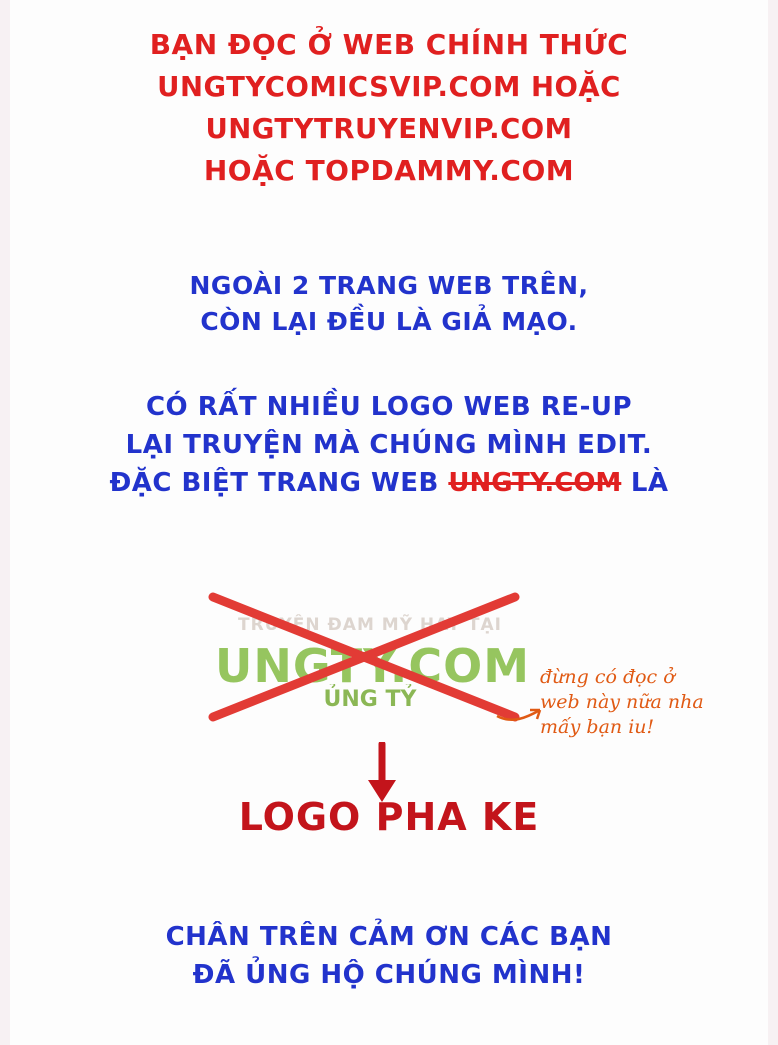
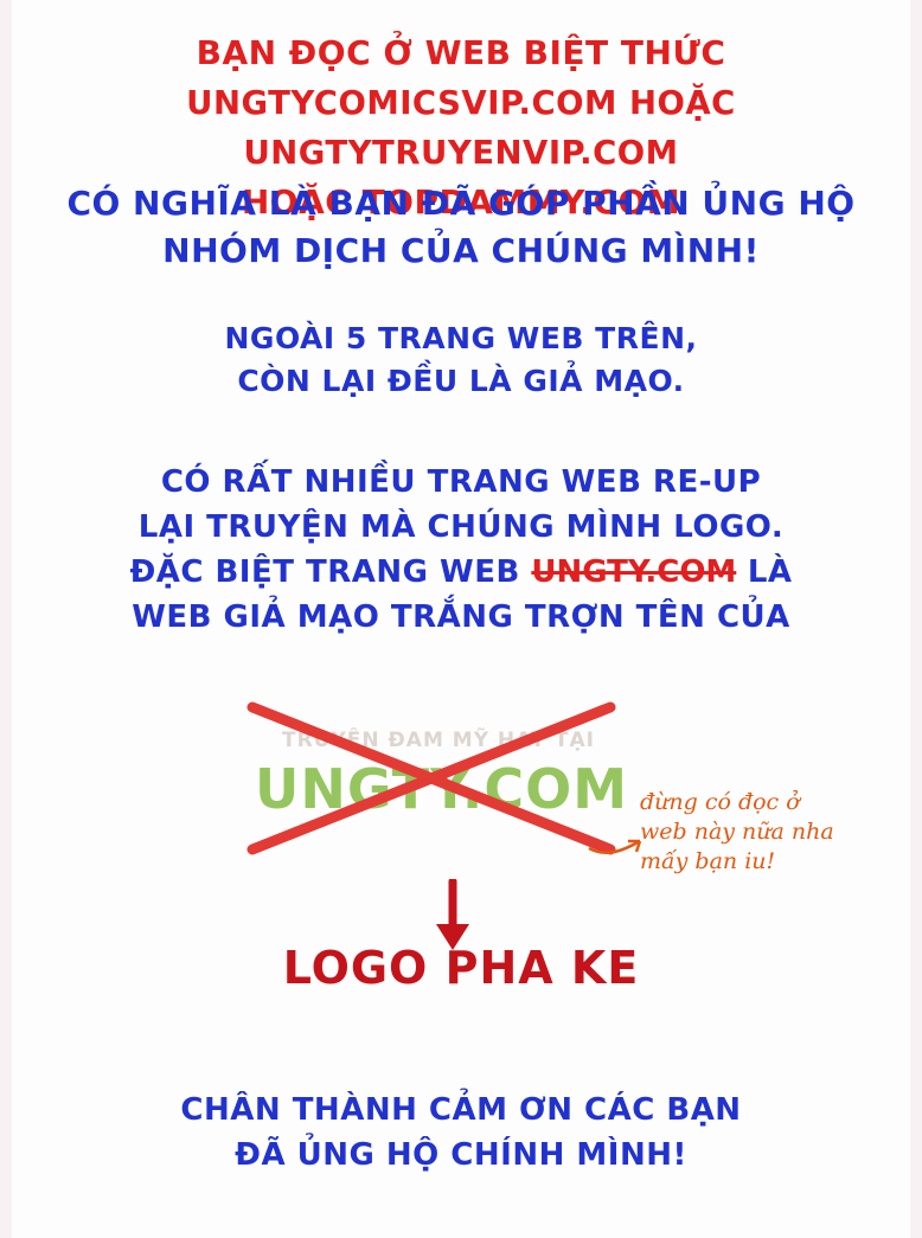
- BẠN ĐỌC Ở WEB CHÍNH THỨC
+ BẠN ĐỌC Ở WEB BIỆT THỨC
  UNGTYCOMICSVIP.COM HOẶC UNGTYTRUYENVIP.COM
  HOẶC TOPDAMMY.COM
+ CÓ NGHĨA LÀ BẠN ĐÃ GÓP PHẦN ỦNG HỘ
+ NHÓM DỊCH CỦA CHÚNG MÌNH!
- NGOÀI 2 TRANG WEB TRÊN,
+ NGOÀI 5 TRANG WEB TRÊN,
  CÒN LẠI ĐỀU LÀ GIẢ MẠO.
- CÓ RẤT NHIỀU LOGO WEB RE-UP
+ CÓ RẤT NHIỀU TRANG WEB RE-UP
- LẠI TRUYỆN MÀ CHÚNG MÌNH EDIT.
+ LẠI TRUYỆN MÀ CHÚNG MÌNH LOGO.
  ĐẶC BIỆT TRANG WEB UNGTY.COM LÀ
+ WEB GIẢ MẠO TRẮNG TRỢN TÊN CỦA
  TRỆN ĐAM MỸ H TẠI
  UNG.COM
- ỦNG TỶ
  đừng có đọc ở
  web này nữa nha
  mấy bạn iu!
  LOGO PHA KE
- CHÂN TRÊN CẢM ƠN CÁC BẠN
+ CHÂN THÀNH CẢM ƠN CÁC BẠN
- ĐÃ ỦNG HỘ CHÚNG MÌNH!
+ ĐÃ ỦNG HỘ CHÍNH MÌNH!
